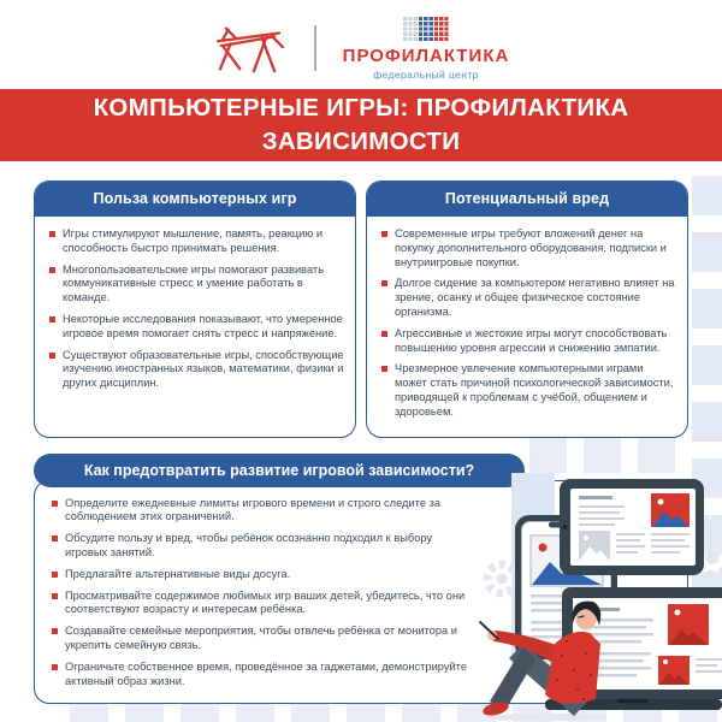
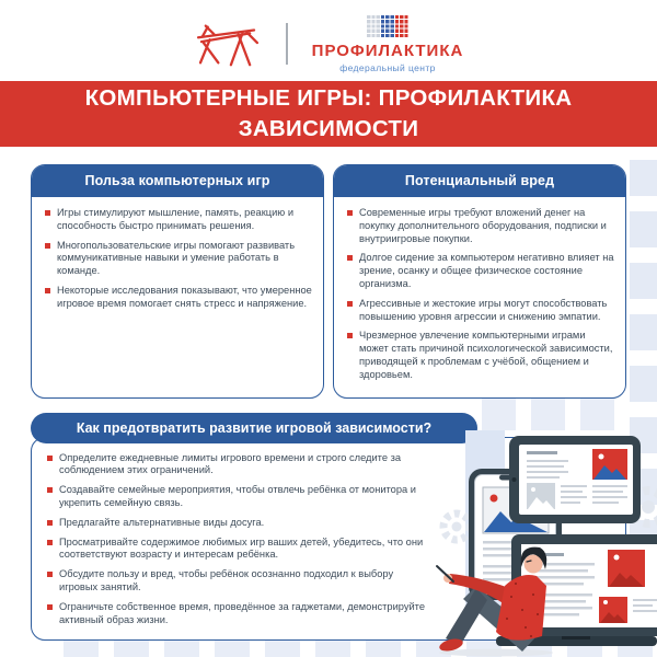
  ПРОФИЛАКТИКА
  федеральный центр
  КОМПЬЮТЕРНЫЕ ИГРЫ: ПРОФИЛАКТИКА ЗАВИСИМОСТИ
  Польза компьютерных игр
  Игры стимулируют мышление, память, реакцию и способность быстро принимать решения.
- Многопользовательские игры помогают развивать коммуникативные стресс и умение работать в команде.
+ Многопользовательские игры помогают развивать коммуникативные навыки и умение работать в команде.
  Некоторые исследования показывают, что умеренное игровое время помогает снять стресс и напряжение.
- Существуют образовательные игры, способствующие изучению иностранных языков, математики, физики и других дисциплин.
  Потенциальный вред
  Современные игры требуют вложений денег на покупку дополнительного оборудования, подписки и внутриигровые покупки.
  Долгое сидение за компьютером негативно влияет на зрение, осанку и общее физическое состояние организма.
  Агрессивные и жестокие игры могут способствовать повышению уровня агрессии и снижению эмпатии.
  Чрезмерное увлечение компьютерными играми может стать причиной психологической зависимости, приводящей к проблемам с учёбой, общением и здоровьем.
  Как предотвратить развитие игровой зависимости?
  Определите ежедневные лимиты игрового времени и строго следите за соблюдением этих ограничений.
- Обсудите пользу и вред, чтобы ребёнок осознанно подходил к выбору игровых занятий.
+ Создавайте семейные мероприятия, чтобы отвлечь ребёнка от монитора и укрепить семейную связь.
  Предлагайте альтернативные виды досуга.
  Просматривайте содержимое любимых игр ваших детей, убедитесь, что они соответствуют возрасту и интересам ребёнка.
- Создавайте семейные мероприятия, чтобы отвлечь ребёнка от монитора и укрепить семейную связь.
+ Обсудите пользу и вред, чтобы ребёнок осознанно подходил к выбору игровых занятий.
  Ограничьте собственное время, проведённое за гаджетами, демонстрируйте активный образ жизни.
